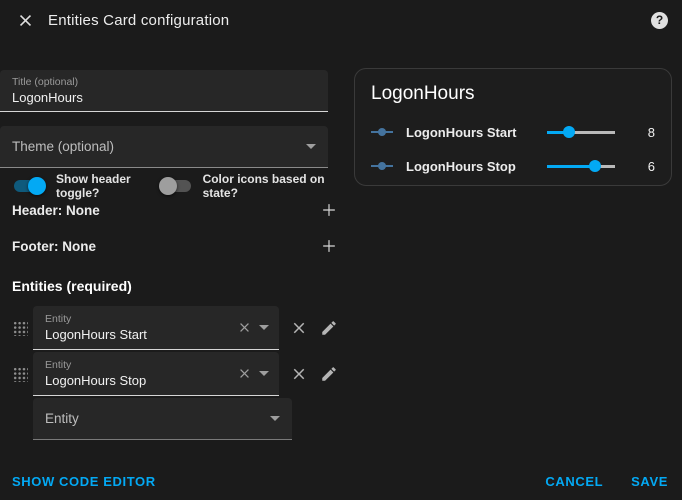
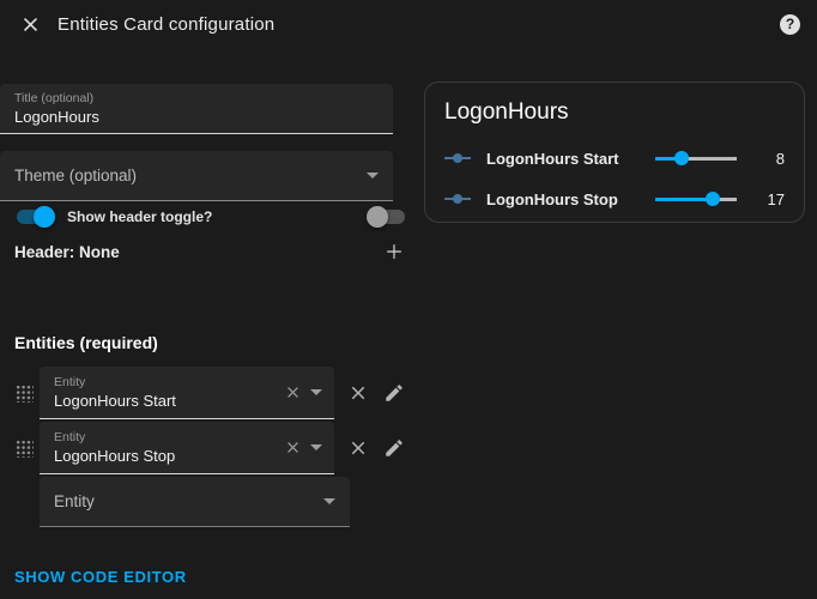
  Entities Card configuration
  ?
  Title (optional)
  LogonHours
  Theme (optional)
  Show header toggle?
- Color icons based on state?
  Header: None
- Footer: None
  Entities (required)
  Entity
  LogonHours Start
  Entity
  LogonHours Stop
  Entity
  LogonHours
  LogonHours Start
  8
  LogonHours Stop
- 6
+ 17
  SHOW CODE EDITOR
- CANCEL
- SAVE
